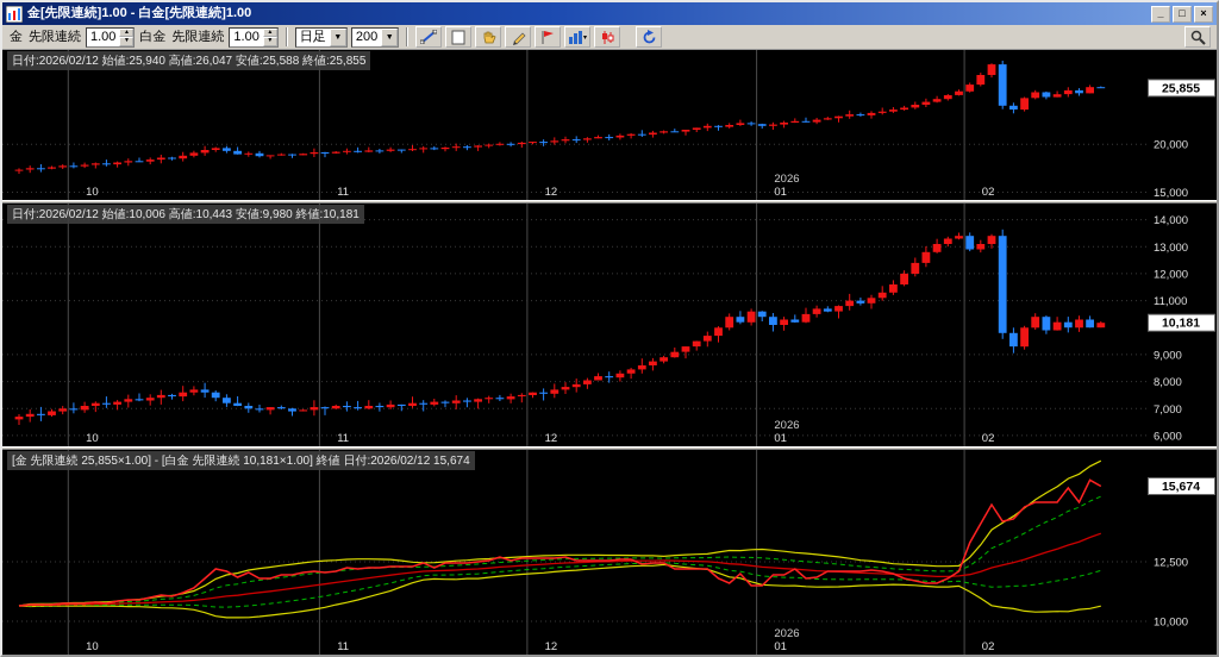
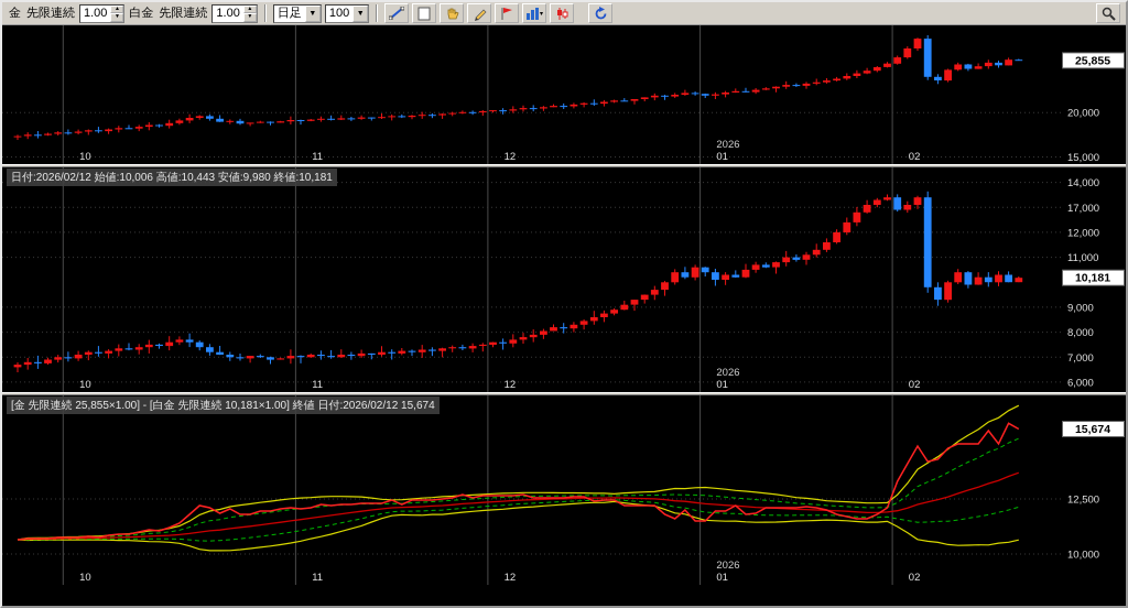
- 金[先限連続]1.00 - 白金[先限連続]1.00
- _
- □
- ×
  金
  先限連続
  1.00
  白金
  先限連続
  1.00
  日足
- 200
+ 100
  20,000
  15,000
  10
  11
  12
  01
  02
  2026
  25,855
- 日付:2026/02/12 始値:25,940 高値:26,047 安値:25,588 終値:25,855
  14,000
- 13,000
+ 17,000
  12,000
  11,000
  9,000
  8,000
  7,000
  6,000
  10
  11
  12
  01
  02
  2026
  10,181
  日付:2026/02/12 始値:10,006 高値:10,443 安値:9,980 終値:10,181
  12,500
  10,000
  10
  11
  12
  01
  02
  2026
  15,674
  [金 先限連続 25,855×1.00] - [白金 先限連続 10,181×1.00] 終値 日付:2026/02/12 15,674
